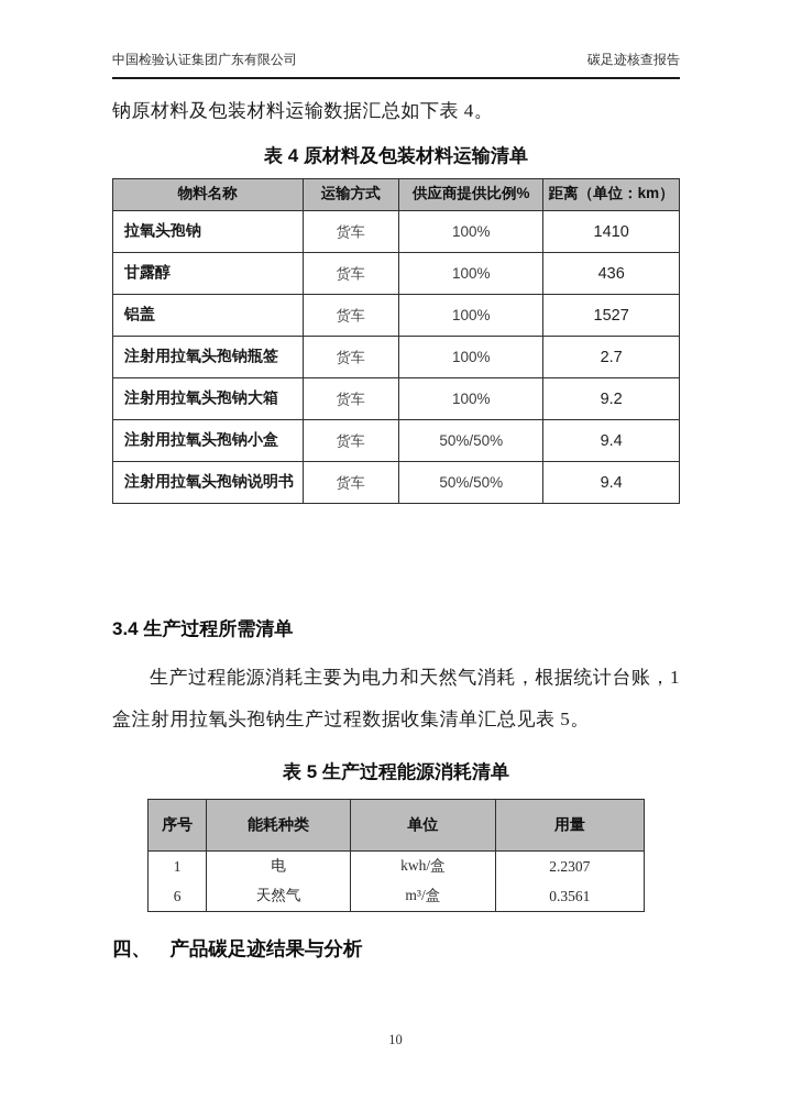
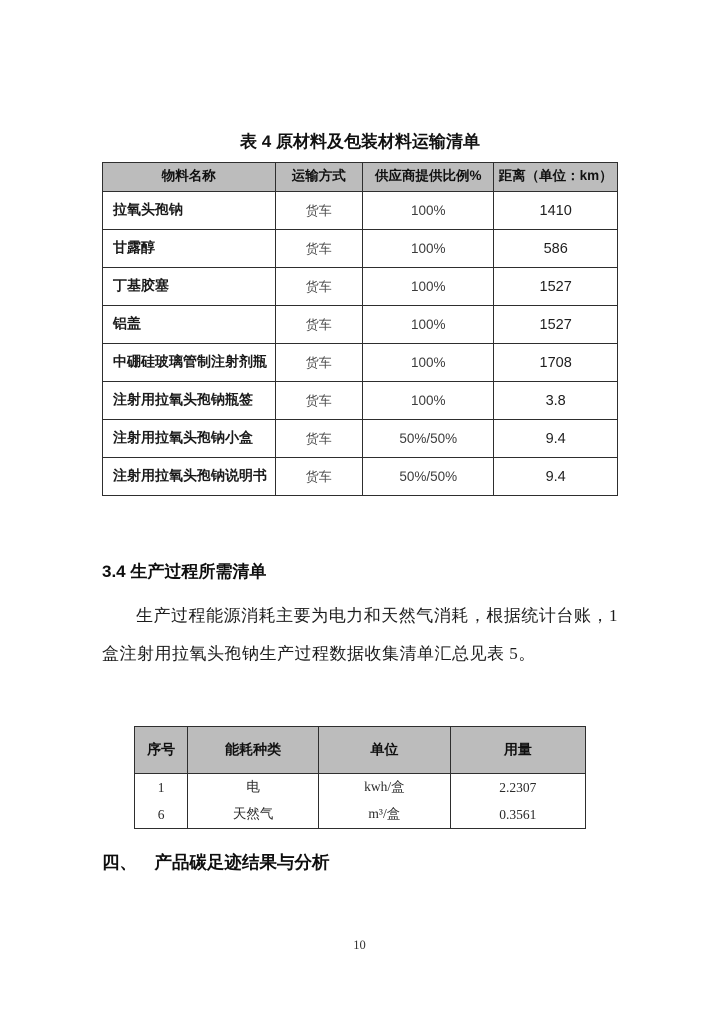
- 中国检验认证集团广东有限公司
- 碳足迹核查报告
- 钠原材料及包装材料运输数据汇总如下表 4。
  表 4 原材料及包装材料运输清单
  物料名称	运输方式	供应商提供比例%	距离（单位：km）
  拉氧头孢钠	货车	100%	1410
- 甘露醇	货车	100%	436
+ 甘露醇	货车	100%	586
+ 丁基胶塞	货车	100%	1527
  铝盖	货车	100%	1527
+ 中硼硅玻璃管制注射剂瓶	货车	100%	1708
- 注射用拉氧头孢钠瓶签	货车	100%	2.7
+ 注射用拉氧头孢钠瓶签	货车	100%	3.8
- 注射用拉氧头孢钠大箱	货车	100%	9.2
  注射用拉氧头孢钠小盒	货车	50%/50%	9.4
  注射用拉氧头孢钠说明书	货车	50%/50%	9.4
  3.4 生产过程所需清单
  生产过程能源消耗主要为电力和天然气消耗，根据统计台账，1盒注射用拉氧头孢钠生产过程数据收集清单汇总见表 5。
- 表 5 生产过程能源消耗清单
  序号	能耗种类	单位	用量
  1	电	kwh/盒	2.2307
  6	天然气	m³/盒	0.3561
  四、 产品碳足迹结果与分析
  10
